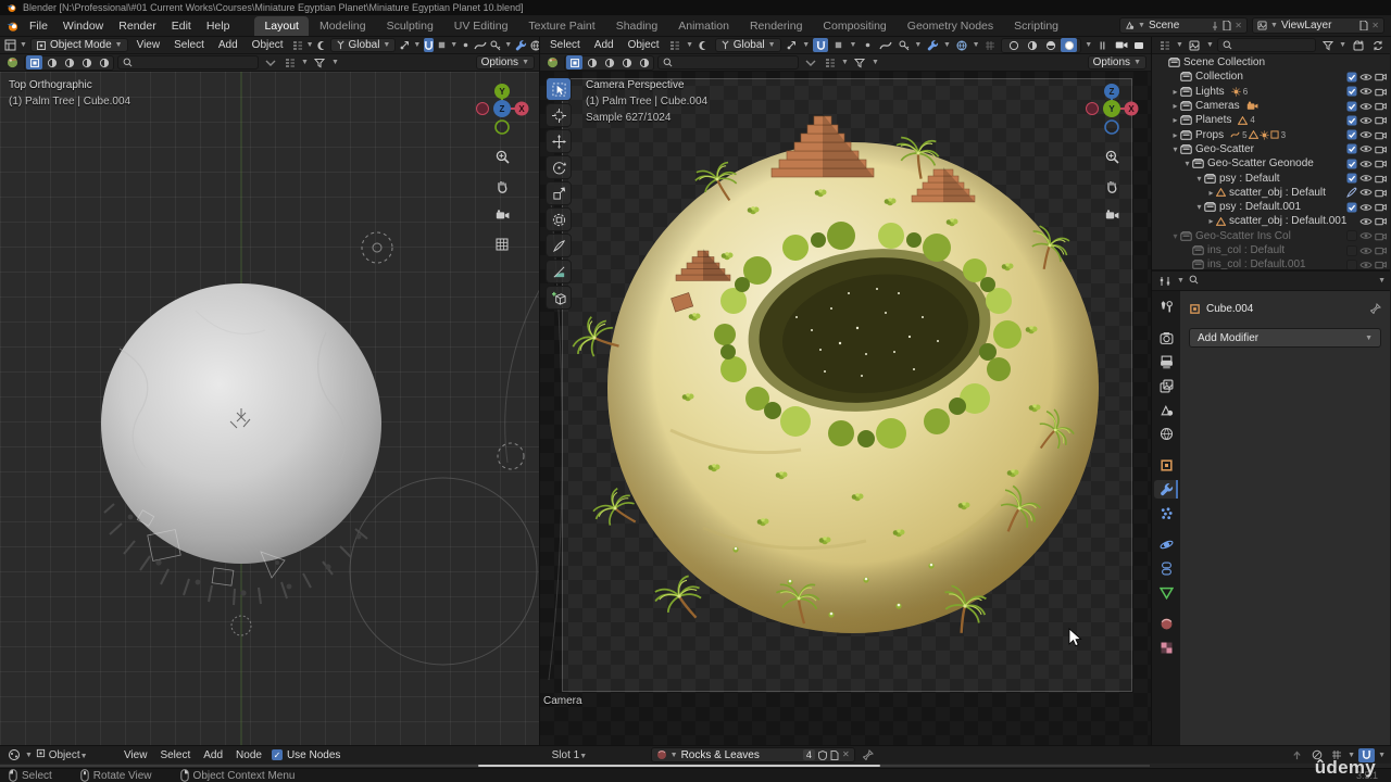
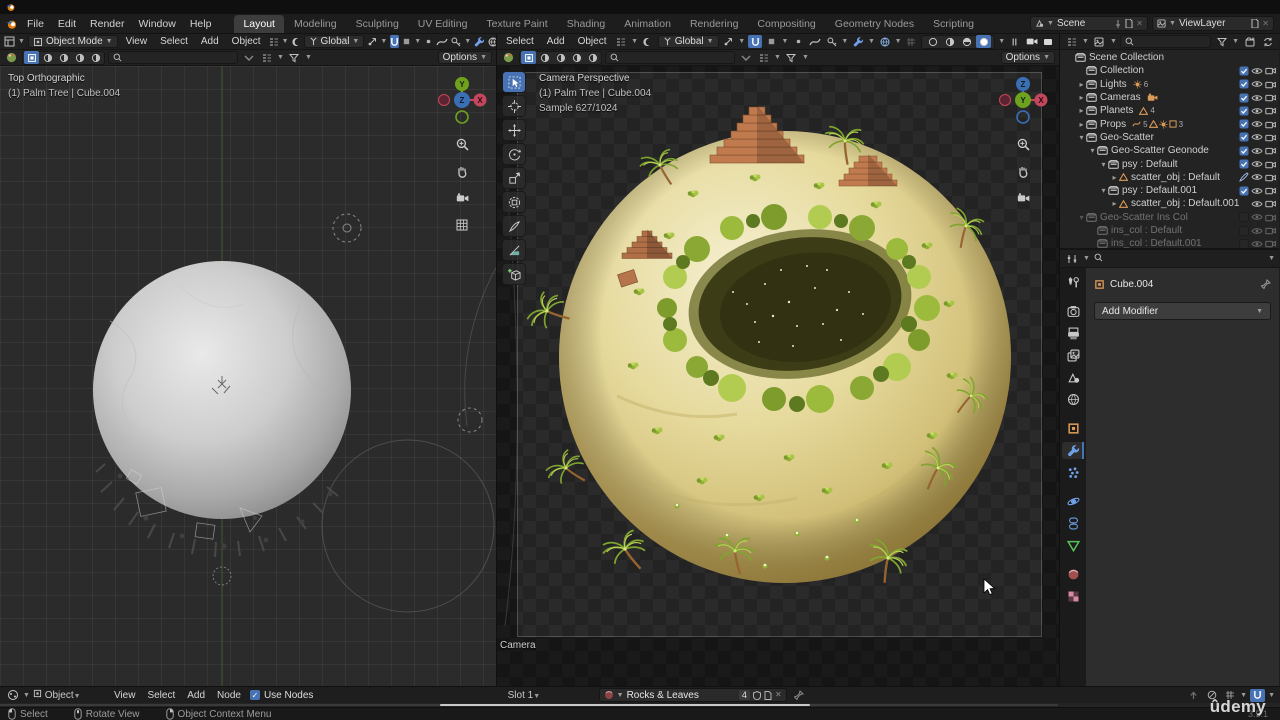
- Blender [N:\Professional\#01 Current Works\Courses\Miniature Egyptian Planet\Miniature Egyptian Planet 10.blend]
  File
- Window
+ Edit
  Render
- Edit
+ Window
  Help
  Layout
  Modeling
  Sculpting
  UV Editing
  Texture Paint
  Shading
  Animation
  Rendering
  Compositing
  Geometry Nodes
  Scripting
  Scene
  ✕
  ViewLayer
  ✕
  Object Mode
  View
  Select
  Add
  Object
  Global
  Options
  Top Orthographic
  (1) Palm Tree | Cube.004
  Y
  Z
  X
  Select
  Add
  Object
  Global
  Options
  Camera Perspective
  (1) Palm Tree | Cube.004
  Sample 627/1024
  Z
  Y
  X
  Camera
  Scene Collection
  Collection
  ▸
  Lights
  6
  ▸
  Cameras
  ▸
  Planets
  4
  ▸
  Props
  5
  3
  ▾
  Geo-Scatter
  ▾
  Geo-Scatter Geonode
  ▾
  psy : Default
  ▸
  scatter_obj : Default
  ▾
  psy : Default.001
  ▸
  scatter_obj : Default.001
  ▾
  Geo-Scatter Ins Col
  ins_col : Default
  ins_col : Default.001
  Cube.004
  Add Modifier
  Object
  View
  Select
  Add
  Node
  ✓
  Use Nodes
  Slot 1
  Rocks & Leaves
  4
  ✕
  Select
  Rotate View
  Object Context Menu
  3.5.1
  ûdemy
